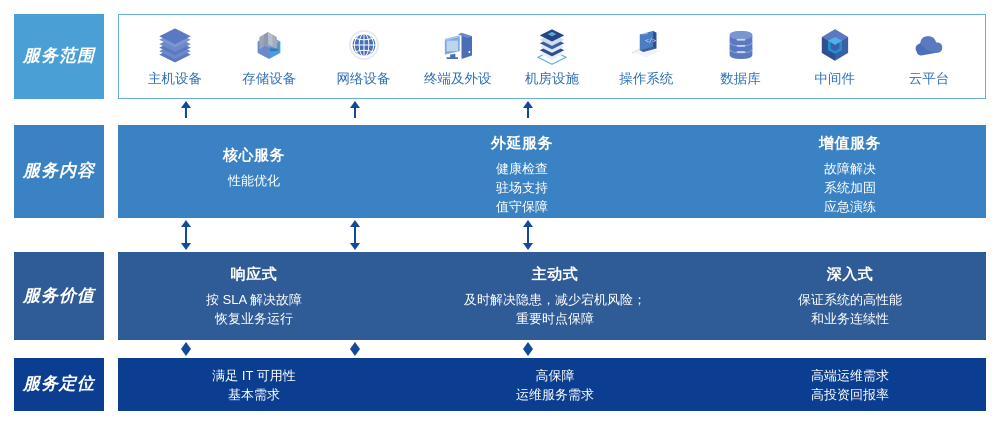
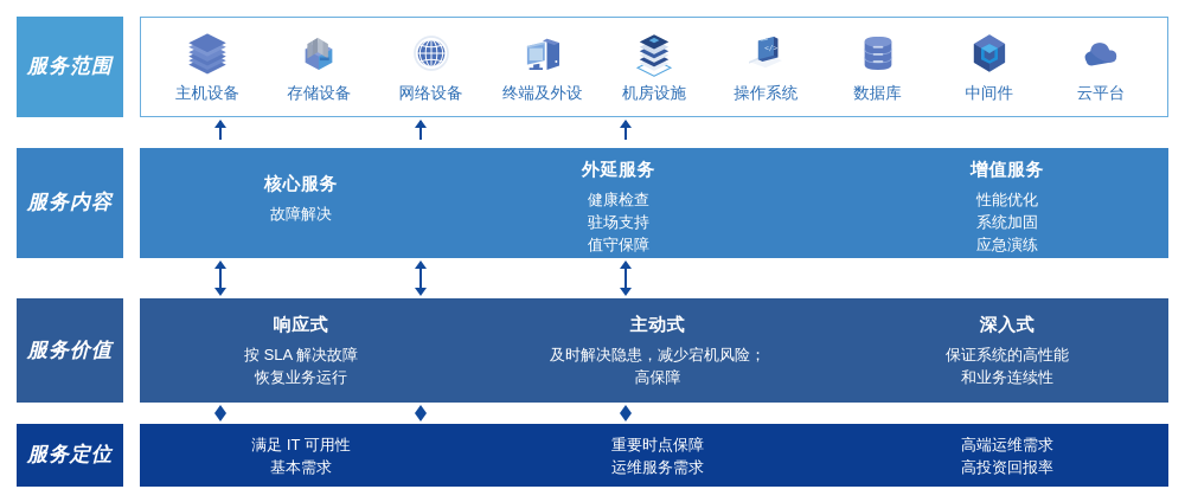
  服务范围
  服务内容
  服务价值
  服务定位
  主机设备
  存储设备
  网络设备
  终端及外设
  机房设施
  操作系统
  数据库
  中间件
  云平台
  核心服务
- 性能优化
+ 故障解决
  外延服务
  健康检查
  驻场支持
  值守保障
  增值服务
- 故障解决
+ 性能优化
  系统加固
  应急演练
  响应式
  按 SLA 解决故障
  恢复业务运行
  主动式
  及时解决隐患，减少宕机风险；
- 重要时点保障
+ 高保障
  深入式
  保证系统的高性能
  和业务连续性
  满足 IT 可用性
  基本需求
- 高保障
+ 重要时点保障
  运维服务需求
  高端运维需求
  高投资回报率
